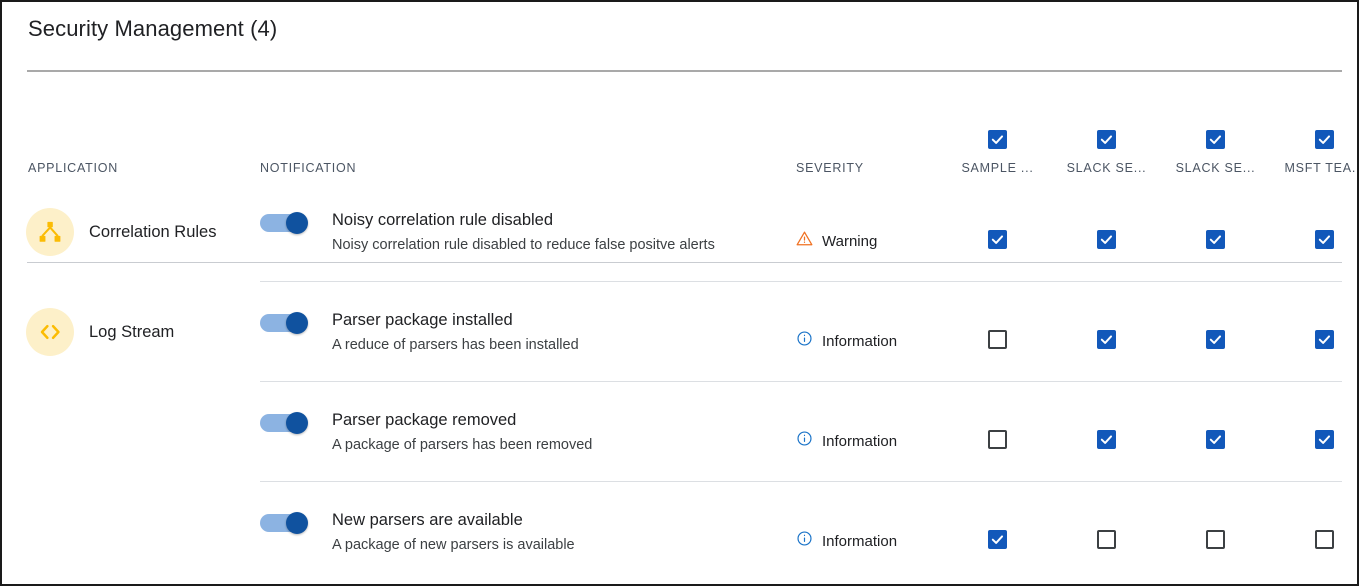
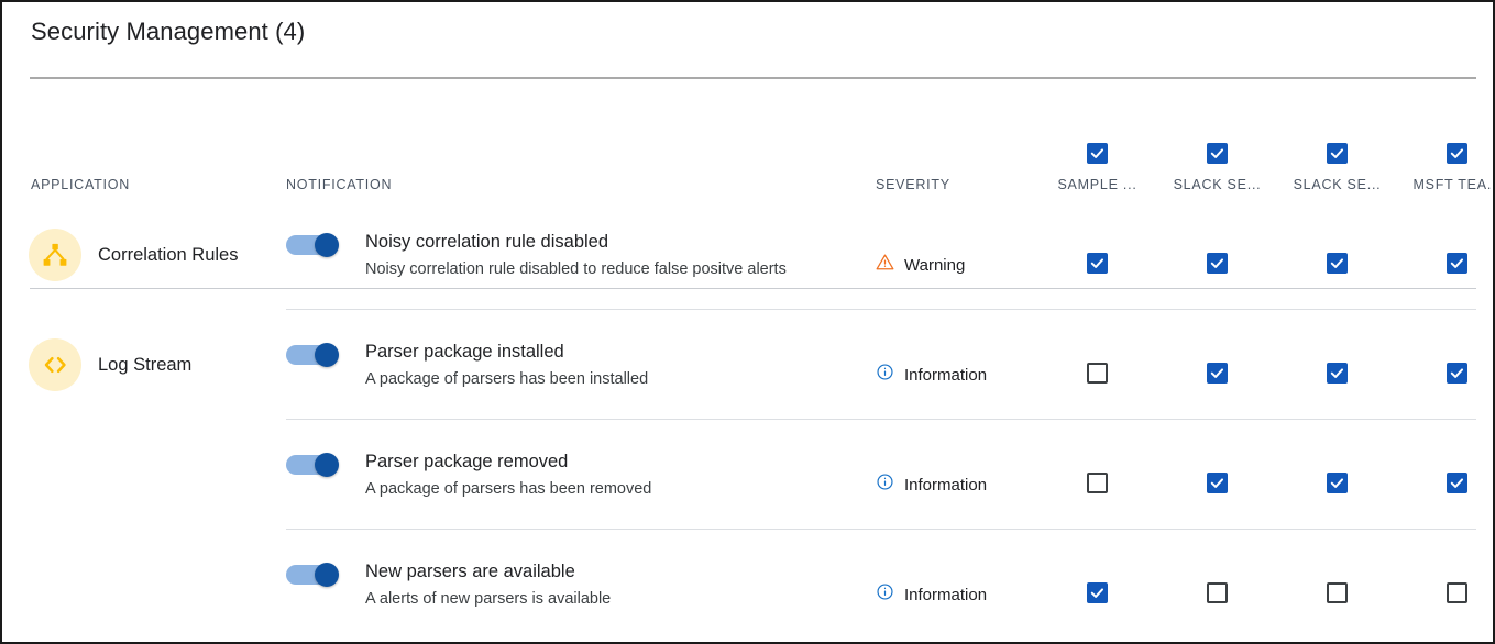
  Security Management (4)
  APPLICATION
  NOTIFICATION
  SEVERITY
  SAMPLE ...
  SLACK SE...
  SLACK SE...
  MSFT TEA.
  Correlation Rules
  Noisy correlation rule disabled
  Noisy correlation rule disabled to reduce false positve alerts
  Warning
  Log Stream
  Parser package installed
- A reduce of parsers has been installed
+ A package of parsers has been installed
  Information
  Parser package removed
  A package of parsers has been removed
  Information
  New parsers are available
- A package of new parsers is available
+ A alerts of new parsers is available
  Information
